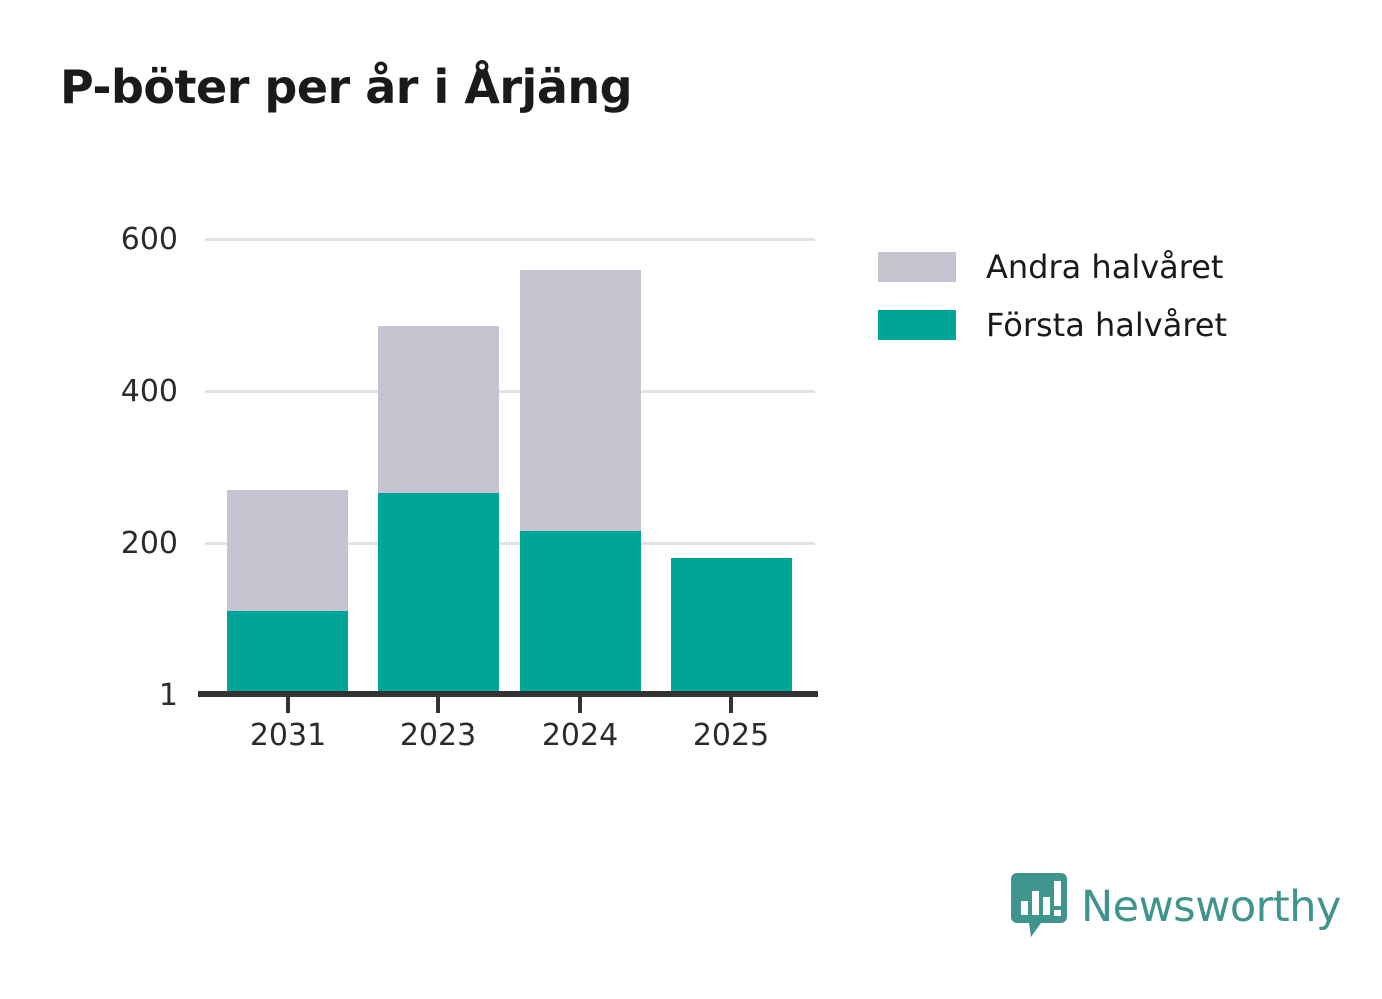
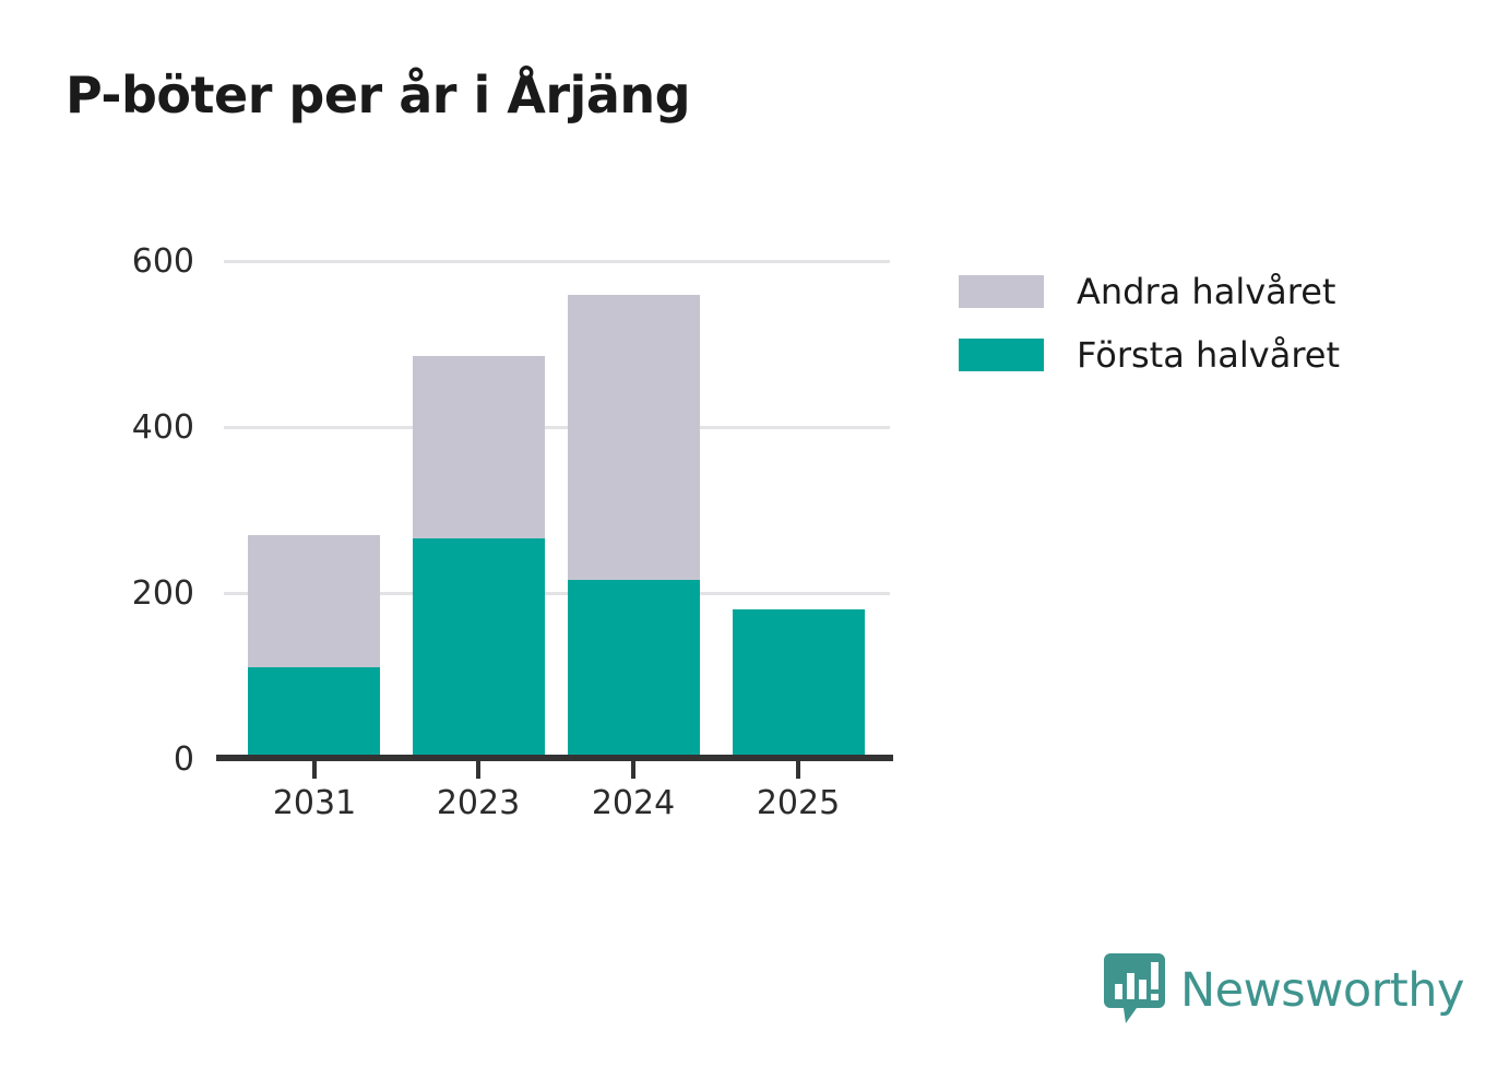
  P-böter per år i Årjäng
  600
  400
  200
- 1
+ 0
  2031
  2023
  2024
  2025
  Andra halvåret
  Första halvåret
  Newsworthy
